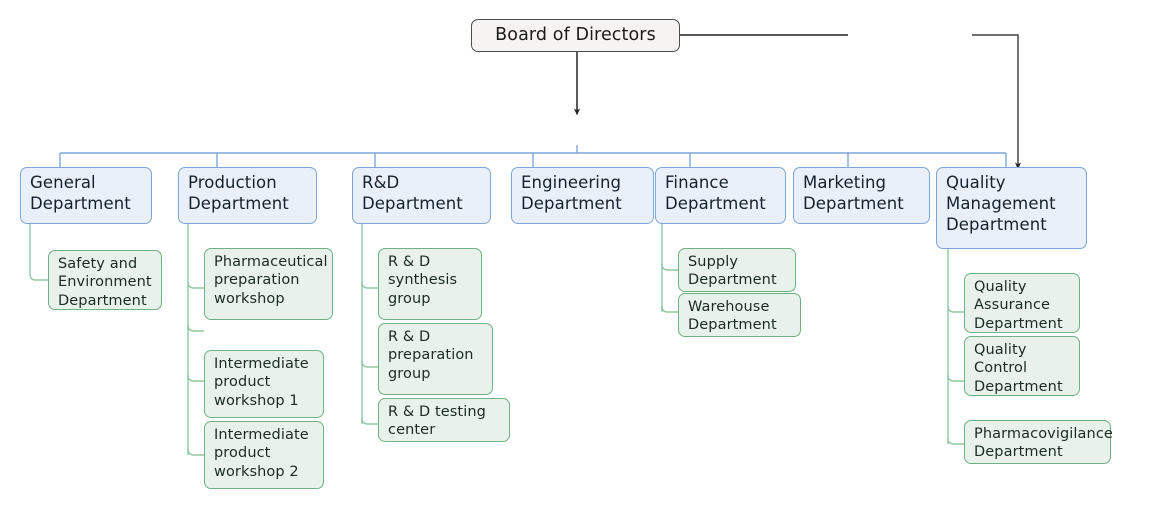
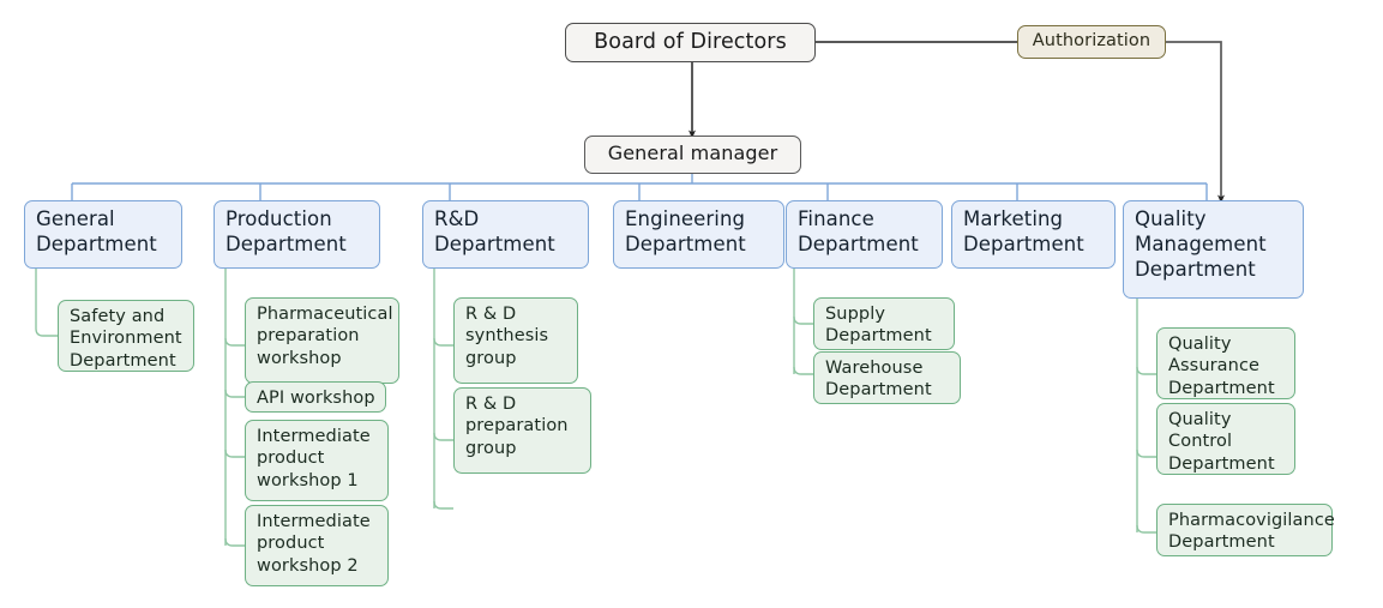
  Board of Directors
+ Authorization
+ General manager
  General
  Department
  Production
  Department
  R&D
  Department
  Engineering
  Department
  Finance
  Department
  Marketing
  Department
  Quality
  Management
  Department
  Safety and
  Environment
  Department
  Pharmaceutical
  preparation
  workshop
+ API workshop
  Intermediate
  product
  workshop 1
  Intermediate
  product
  workshop 2
  R & D
  synthesis
  group
  R & D
  preparation
  group
- R & D testing
- center
  Supply
  Department
  Warehouse
  Department
  Quality
  Assurance
  Department
  Quality
  Control
  Department
  Pharmacovigilance
  Department
